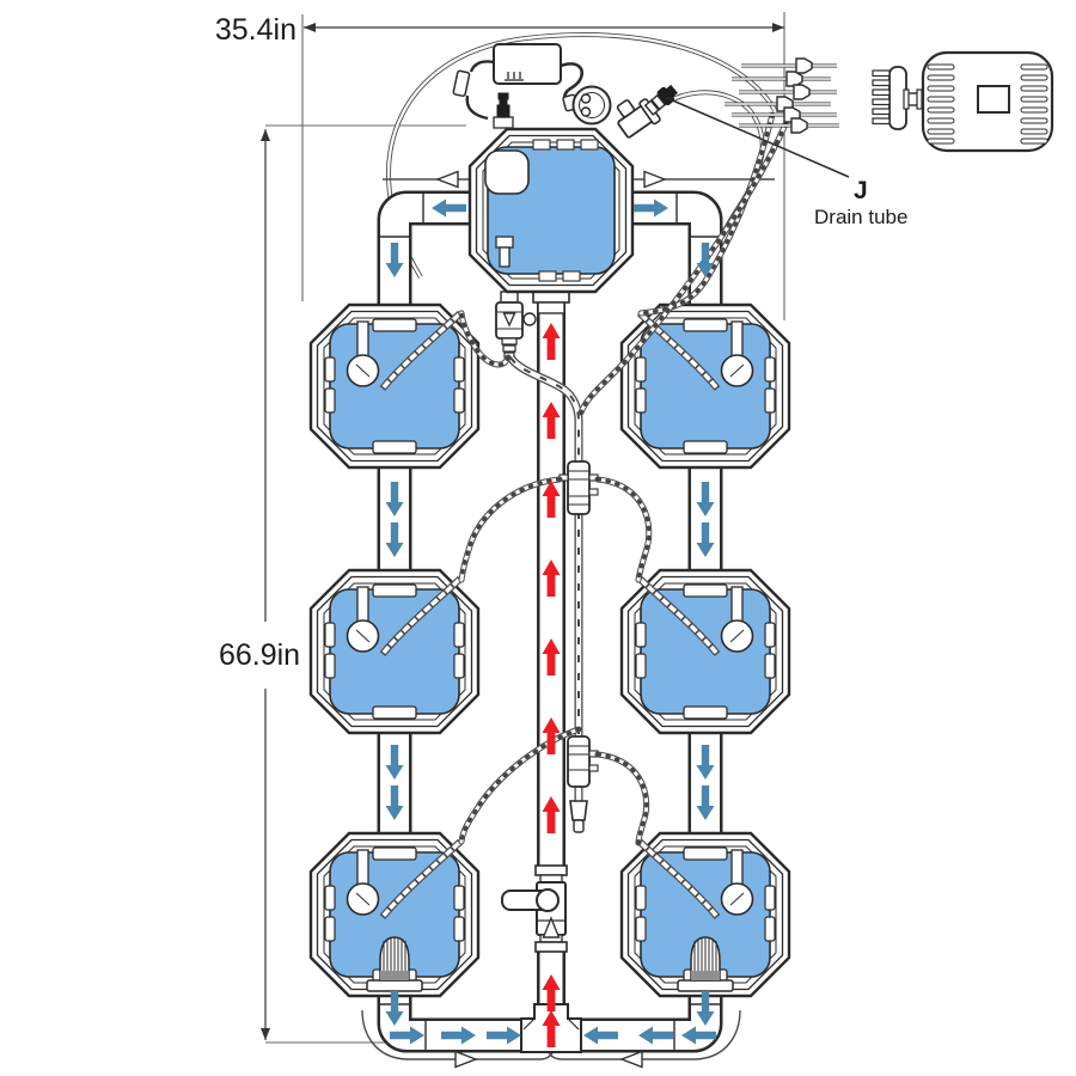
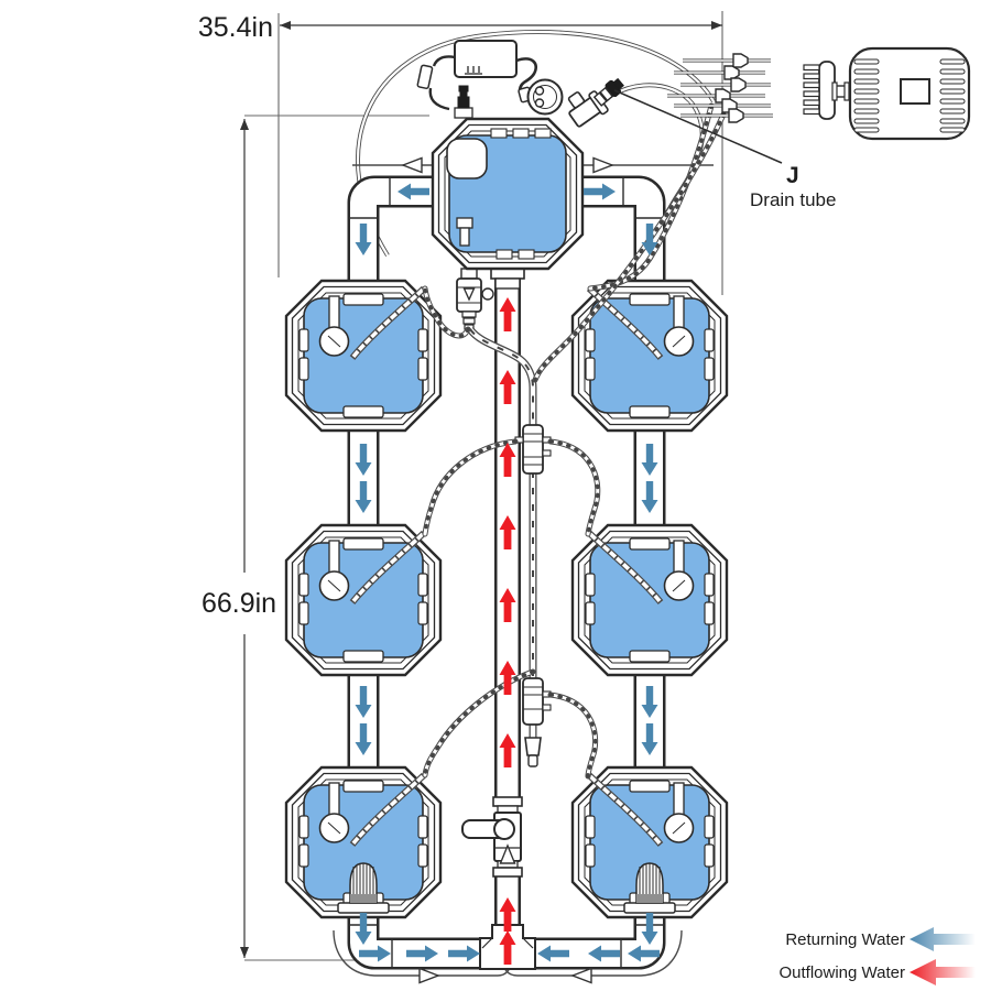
  35.4in
  66.9in
  J
  Drain tube
+ Returning Water
+ Outflowing Water
